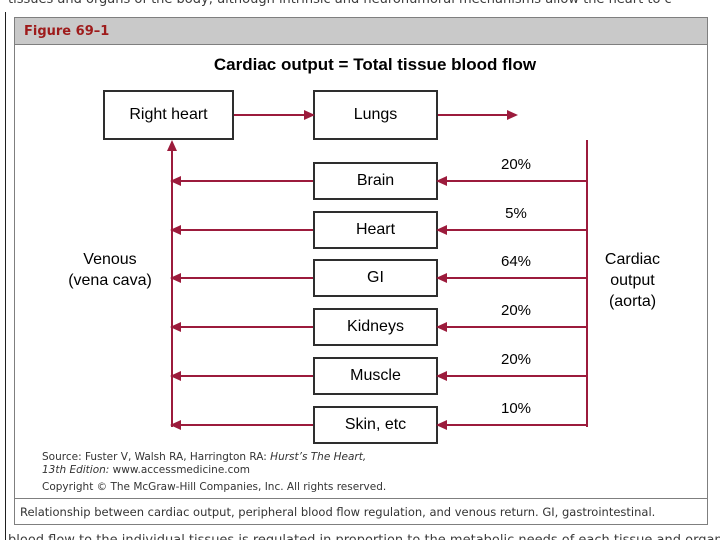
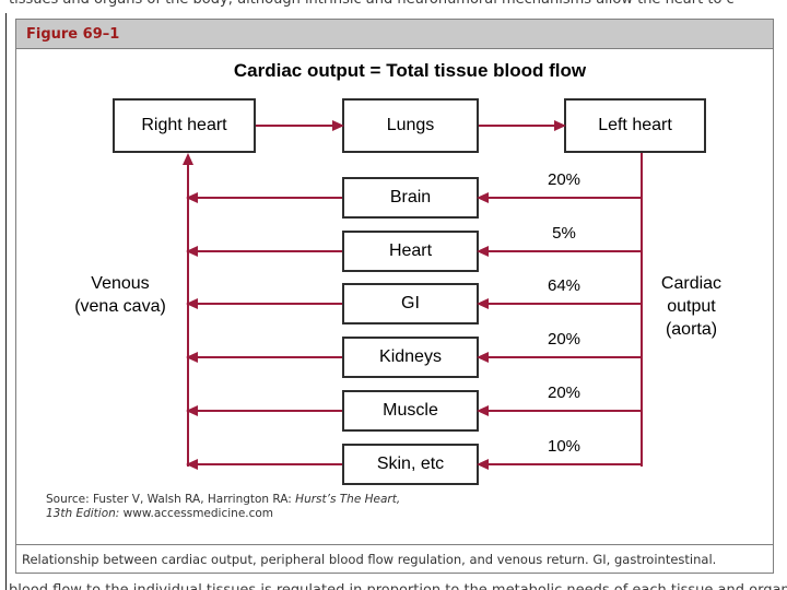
  Figure 69–1
  Cardiac output = Total tissue blood flow
  Right heart
  Lungs
+ Left heart
  Brain
  20%
  Heart
  5%
  GI
  64%
  Kidneys
  20%
  Muscle
  20%
  Skin, etc
  10%
  Venous
  (vena cava)
  Cardiac
  output
  (aorta)
  Source: Fuster V, Walsh RA, Harrington RA: Hurst’s The Heart,
  13th Edition: www.accessmedicine.com
- Copyright © The McGraw-Hill Companies, Inc. All rights reserved.
  Relationship between cardiac output, peripheral blood flow regulation, and venous return. GI, gastrointestinal.
